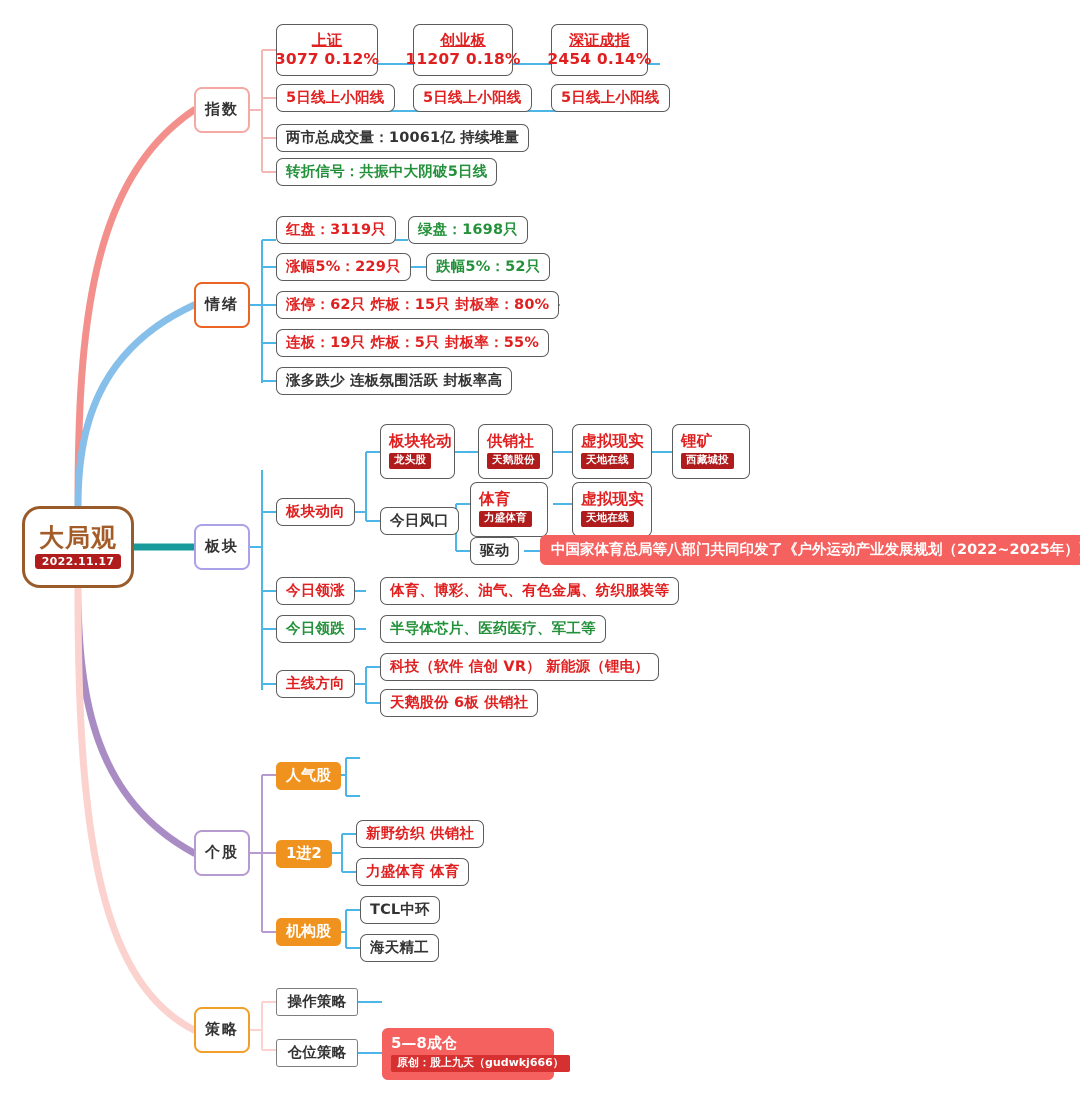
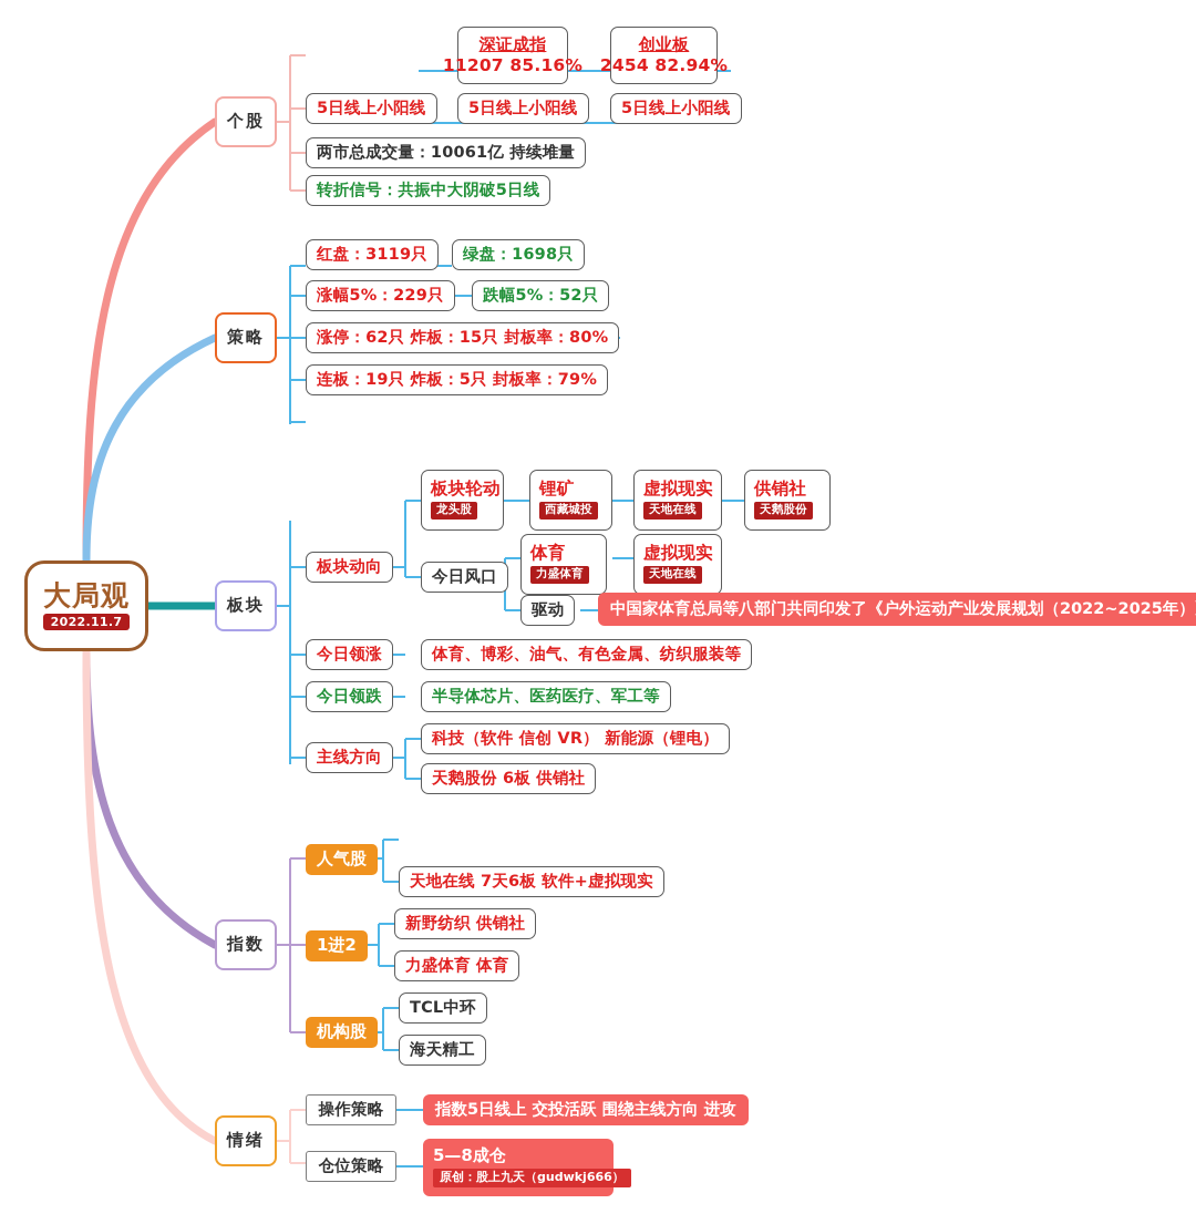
  大局观
- 2022.11.17
+ 2022.11.7
- 指数
+ 个股
- 情绪
+ 策略
  板块
- 个股
+ 指数
- 策略
+ 情绪
- 上证
- 3077 0.12%
- 创业板
+ 深证成指
- 11207 0.18%
+ 11207 85.16%
- 深证成指
+ 创业板
- 2454 0.14%
+ 2454 82.94%
  5日线上小阳线
  5日线上小阳线
  5日线上小阳线
  两市总成交量：10061亿 持续堆量
  转折信号：共振中大阴破5日线
  红盘：3119只
  绿盘：1698只
  涨幅5%：229只
  跌幅5%：52只
  涨停：62只 炸板：15只 封板率：80%
- 连板：19只 炸板：5只 封板率：55%
+ 连板：19只 炸板：5只 封板率：79%
- 涨多跌少 连板氛围活跃 封板率高
  板块动向
  板块轮动
  龙头股
- 供销社
+ 锂矿
- 天鹅股份
+ 西藏城投
  虚拟现实
  天地在线
- 锂矿
+ 供销社
- 西藏城投
+ 天鹅股份
  今日风口
  体育
  力盛体育
  虚拟现实
  天地在线
  驱动
  中国家体育总局等八部门共同印发了《户外运动产业发展规划（2022~2025年）
  今日领涨
  体育、博彩、油气、有色金属、纺织服装等
  今日领跌
  半导体芯片、医药医疗、军工等
  主线方向
  科技（软件 信创 VR） 新能源（锂电）
  天鹅股份 6板 供销社
  人气股
+ 天地在线 7天6板 软件+虚拟现实
  1进2
  新野纺织 供销社
  力盛体育 体育
  机构股
  TCL中环
  海天精工
  操作策略
+ 指数5日线上 交投活跃 围绕主线方向 进攻
  仓位策略
  5—8成仓
  原创：股上九天（gudwkj666）
